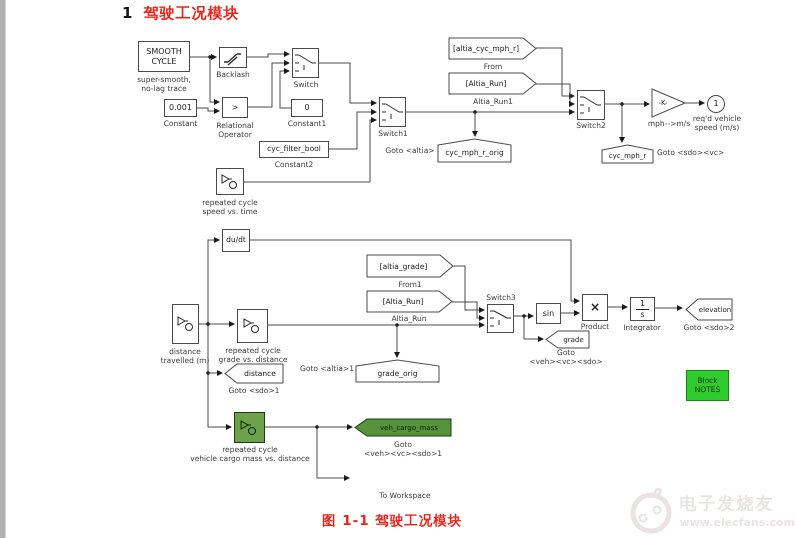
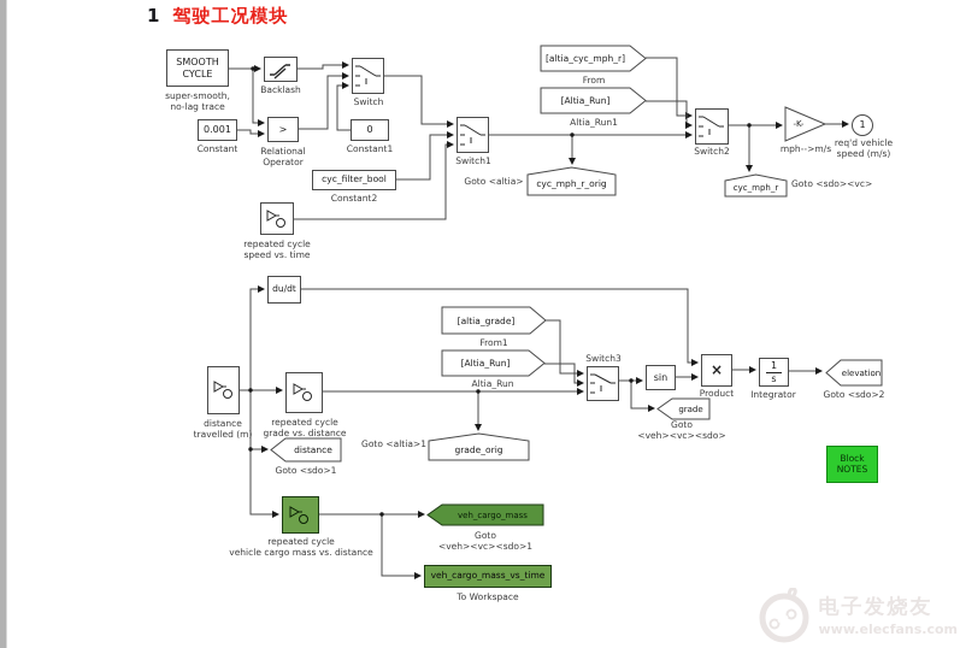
  1 驾驶工况模块
  SMOOTH
  CYCLE
  0.001
  >
  0
  cyc_filter_bool
  1
  du/dt
  sin
  ×
  1
  s
+ veh_cargo_mass_vs_time
  Block
  NOTES
  [altia_cyc_mph_r]
  [Altia_Run]
  [altia_grade]
  [Altia_Run]
  cyc_mph_r_orig
  cyc_mph_r
  grade_orig
  distance
  grade
  elevation
  veh_cargo_mass
  -K-
  super-smooth,
  no-lag trace
  Backlash
  Switch
  Constant
  Relational
  Operator
  Constant1
  Constant2
  repeated cycle
  speed vs. time
  Switch1
  From
  Altia_Run1
  Goto <altia>
  Switch2
  mph-->m/s
  req'd vehicle
  speed (m/s)
  Goto <sdo><vc>
  distance
  travelled (m)
  repeated cycle
  grade vs. distance
  From1
  Altia_Run
  Switch3
  Product
  Integrator
  Goto <sdo>2
  Goto
  <veh><vc><sdo>
  Goto <sdo>1
  Goto <altia>1
  repeated cycle
  vehicle cargo mass vs. distance
  Goto
  <veh><vc><sdo>1
  To Workspace
- 图 1-1 驾驶工况模块
  电子发烧友
  www.elecfans.com
